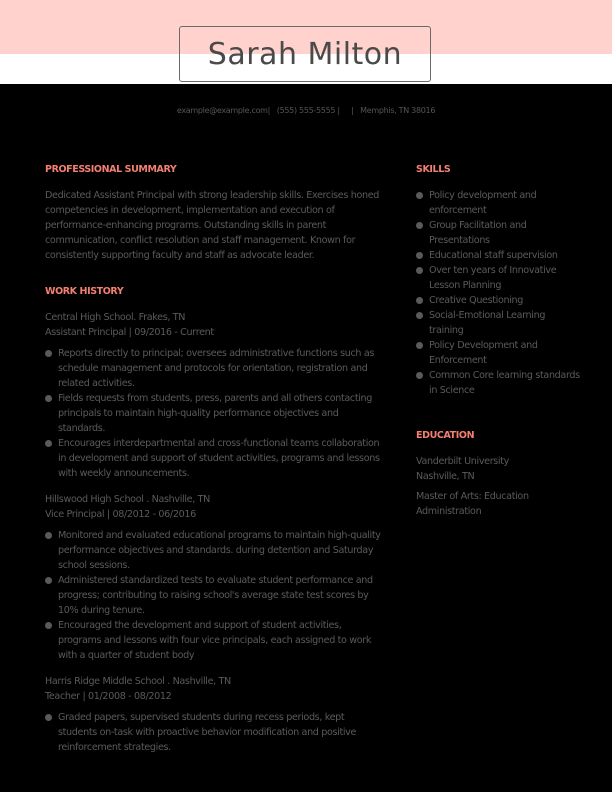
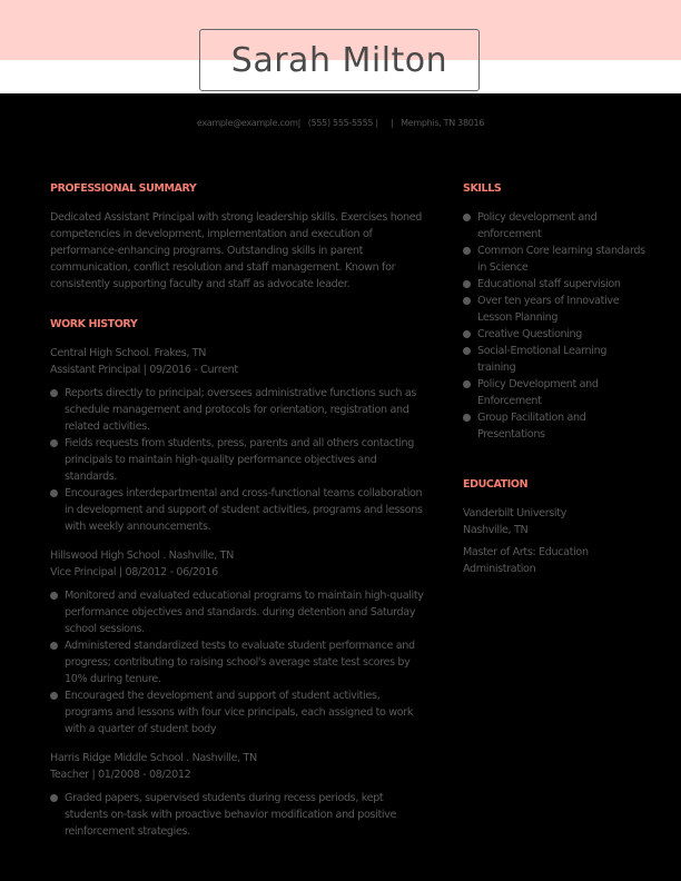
  Sarah Milton
  example@example.com| (555) 555-5555 | | Memphis, TN 38016
  PROFESSIONAL SUMMARY
  Dedicated Assistant Principal with strong leadership skills. Exercises honed competencies in development, implementation and execution of performance-enhancing programs. Outstanding skills in parent communication, conflict resolution and staff management. Known for consistently supporting faculty and staff as advocate leader.
  WORK HISTORY
  Central High School. Frakes, TN
  Assistant Principal | 09/2016 - Current
  Reports directly to principal; oversees administrative functions such as schedule management and protocols for orientation, registration and related activities.
  Fields requests from students, press, parents and all others contacting principals to maintain high-quality performance objectives and standards.
  Encourages interdepartmental and cross-functional teams collaboration in development and support of student activities, programs and lessons with weekly announcements.
  Hillswood High School . Nashville, TN
  Vice Principal | 08/2012 - 06/2016
  Monitored and evaluated educational programs to maintain high-quality performance objectives and standards. during detention and Saturday school sessions.
  Administered standardized tests to evaluate student performance and progress; contributing to raising school's average state test scores by 10% during tenure.
  Encouraged the development and support of student activities, programs and lessons with four vice principals, each assigned to work with a quarter of student body
  Harris Ridge Middle School . Nashville, TN
  Teacher | 01/2008 - 08/2012
  Graded papers, supervised students during recess periods, kept students on-task with proactive behavior modification and positive reinforcement strategies.
  SKILLS
  Policy development and enforcement
- Group Facilitation and Presentations
+ Common Core learning standards in Science
  Educational staff supervision
  Over ten years of Innovative Lesson Planning
  Creative Questioning
  Social-Emotional Learning training
  Policy Development and Enforcement
- Common Core learning standards in Science
+ Group Facilitation and Presentations
  EDUCATION
  Vanderbilt University
  Nashville, TN
  Master of Arts: Education Administration
